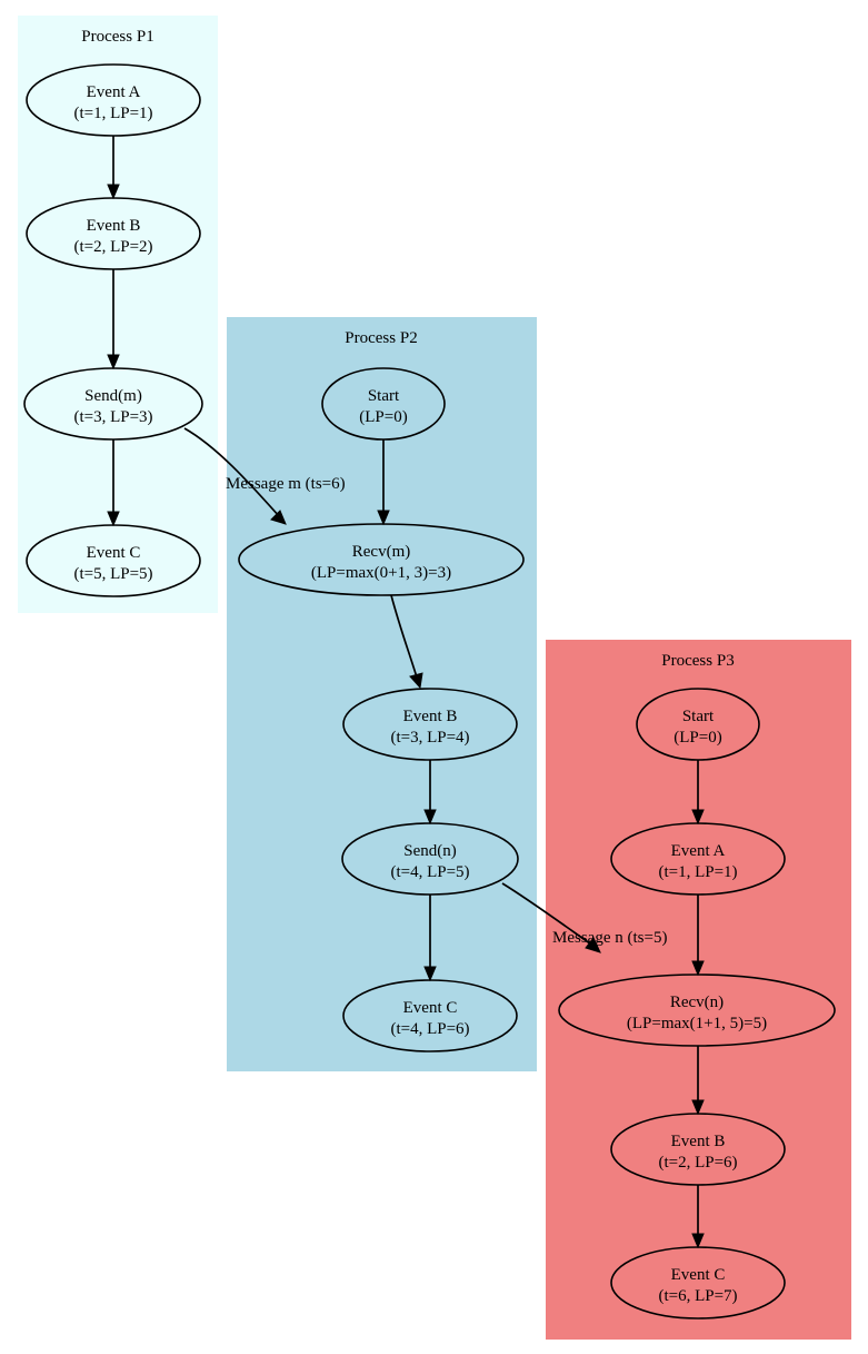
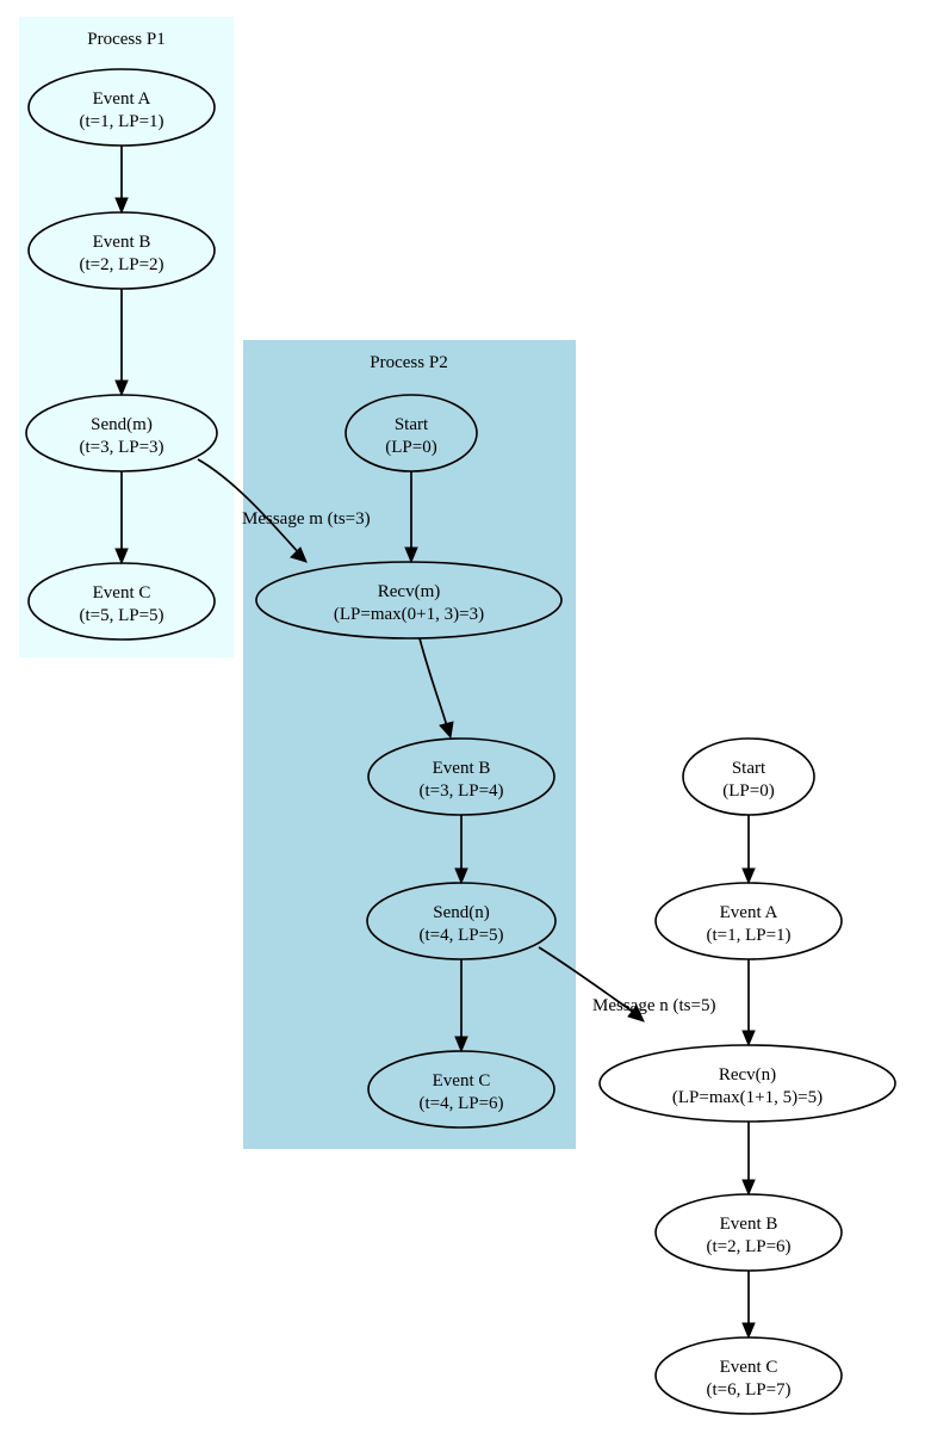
  Process P1
  Process P2
- Process P3
  Event A
  (t=1, LP=1)
  Event B
  (t=2, LP=2)
  Send(m)
  (t=3, LP=3)
  Event C
  (t=5, LP=5)
  Start
  (LP=0)
  Recv(m)
  (LP=max(0+1, 3)=3)
  Event B
  (t=3, LP=4)
  Send(n)
  (t=4, LP=5)
  Event C
  (t=4, LP=6)
  Start
  (LP=0)
  Event A
  (t=1, LP=1)
  Recv(n)
  (LP=max(1+1, 5)=5)
  Event B
  (t=2, LP=6)
  Event C
  (t=6, LP=7)
- Message m (ts=6)
+ Message m (ts=3)
  Message n (ts=5)
